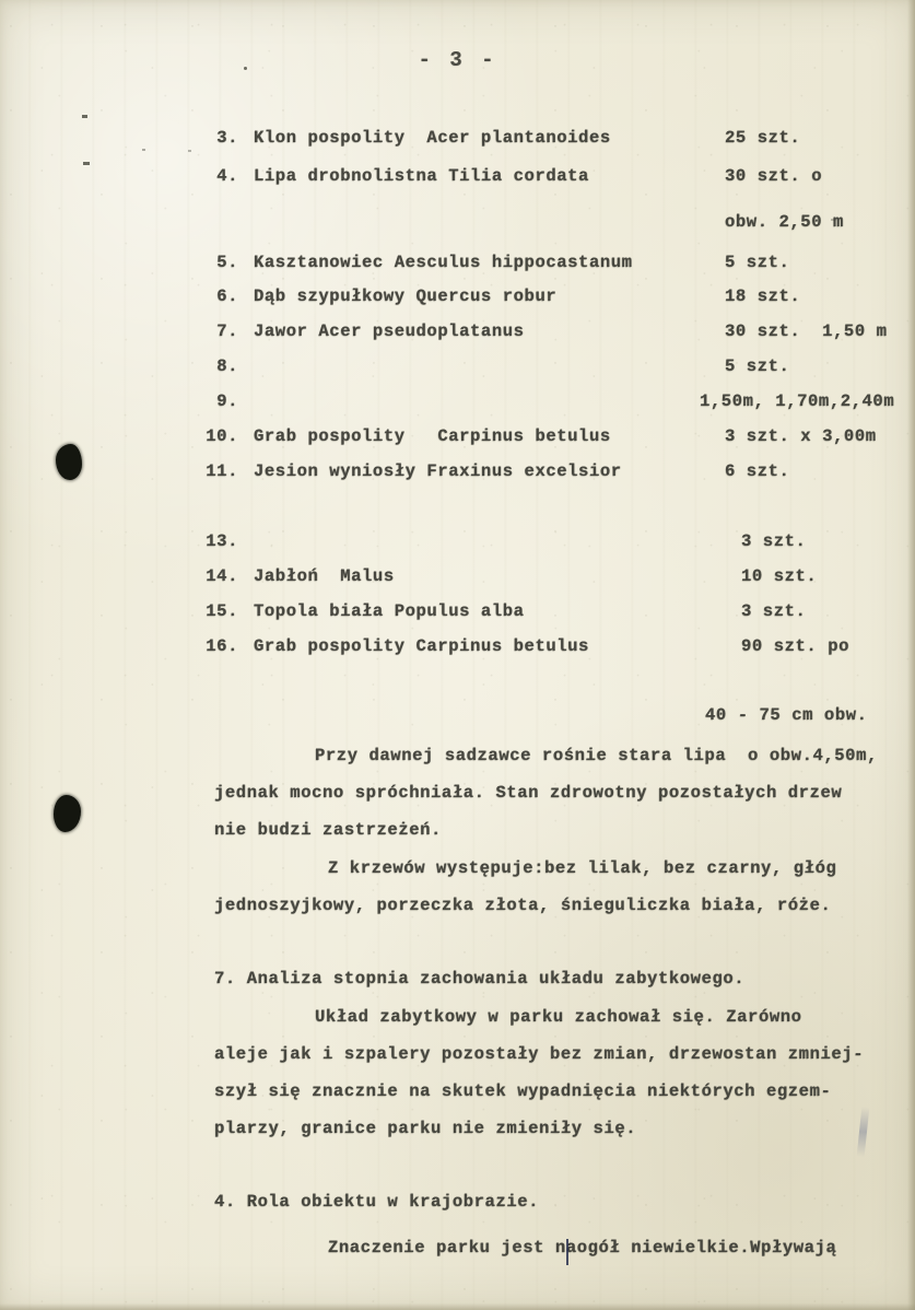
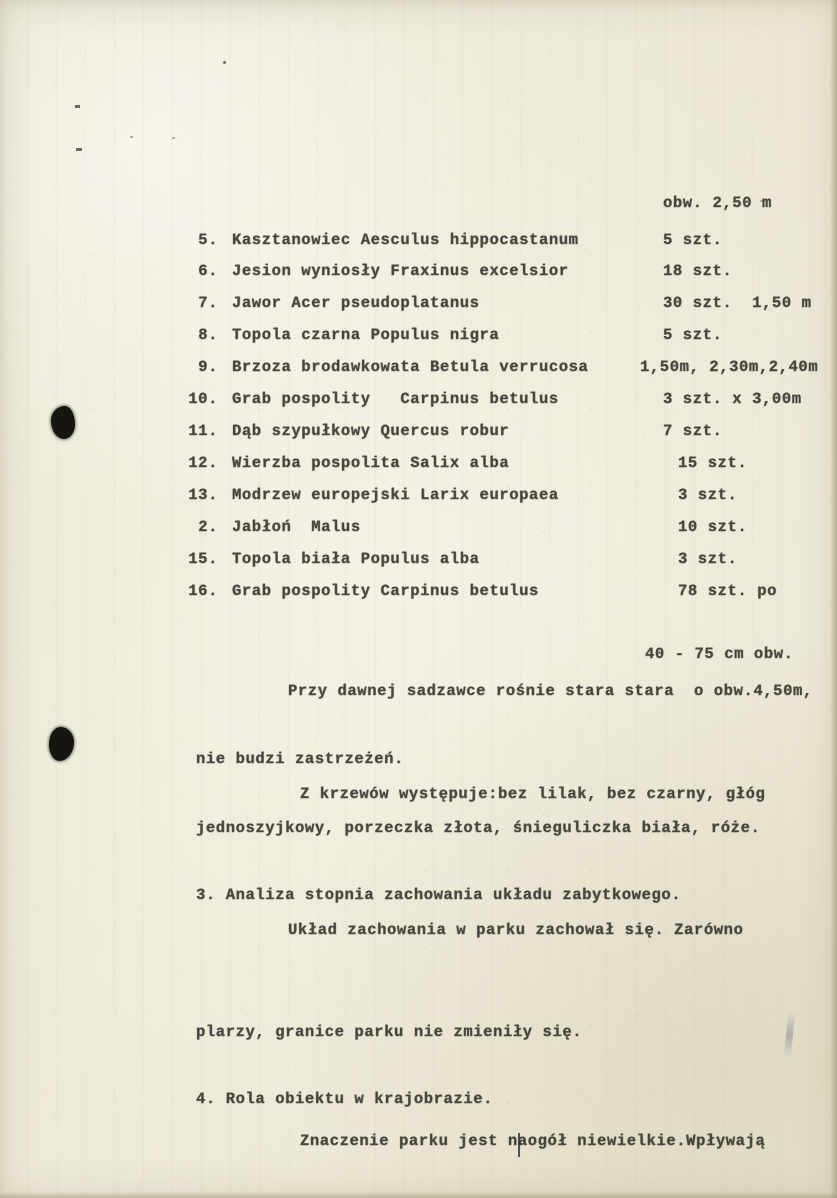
- - 3 -
- 3.
- Klon pospolity Acer plantanoides
- 25 szt.
- 4.
- Lipa drobnolistna Tilia cordata
- 30 szt. o
  obw. 2,50 m
  5.
  Kasztanowiec Aesculus hippocastanum
  5 szt.
  6.
- Dąb szypułkowy Quercus robur
+ Jesion wyniosły Fraxinus excelsior
  18 szt.
  7.
  Jawor Acer pseudoplatanus
  30 szt. 1,50 m
  8.
+ Topola czarna Populus nigra
  5 szt.
  9.
+ Brzoza brodawkowata Betula verrucosa
- 1,50m, 1,70m,2,40m
+ 1,50m, 2,30m,2,40m
  10.
  Grab pospolity Carpinus betulus
  3 szt. x 3,00m
  11.
- Jesion wyniosły Fraxinus excelsior
+ Dąb szypułkowy Quercus robur
- 6 szt.
+ 7 szt.
+ 12.
+ Wierzba pospolita Salix alba
+ 15 szt.
  13.
+ Modrzew europejski Larix europaea
  3 szt.
- 14.
+ 2.
  Jabłoń Malus
  10 szt.
  15.
  Topola biała Populus alba
  3 szt.
  16.
  Grab pospolity Carpinus betulus
- 90 szt. po
+ 78 szt. po
  40 - 75 cm obw.
- Przy dawnej sadzawce rośnie stara lipa o obw.4,50m,
+ Przy dawnej sadzawce rośnie stara stara o obw.4,50m,
- jednak mocno spróchniała. Stan zdrowotny pozostałych drzew
  nie budzi zastrzeżeń.
  Z krzewów występuje:bez lilak, bez czarny, głóg
  jednoszyjkowy, porzeczka złota, śnieguliczka biała, róże.
- 7. Analiza stopnia zachowania układu zabytkowego.
+ 3. Analiza stopnia zachowania układu zabytkowego.
- Układ zabytkowy w parku zachował się. Zarówno
+ Układ zachowania w parku zachował się. Zarówno
- aleje jak i szpalery pozostały bez zmian, drzewostan zmniej-
- szył się znacznie na skutek wypadnięcia niektórych egzem-
  plarzy, granice parku nie zmieniły się.
  4. Rola obiektu w krajobrazie.
  Znaczenie parku jest naogół niewielkie.Wpływają
